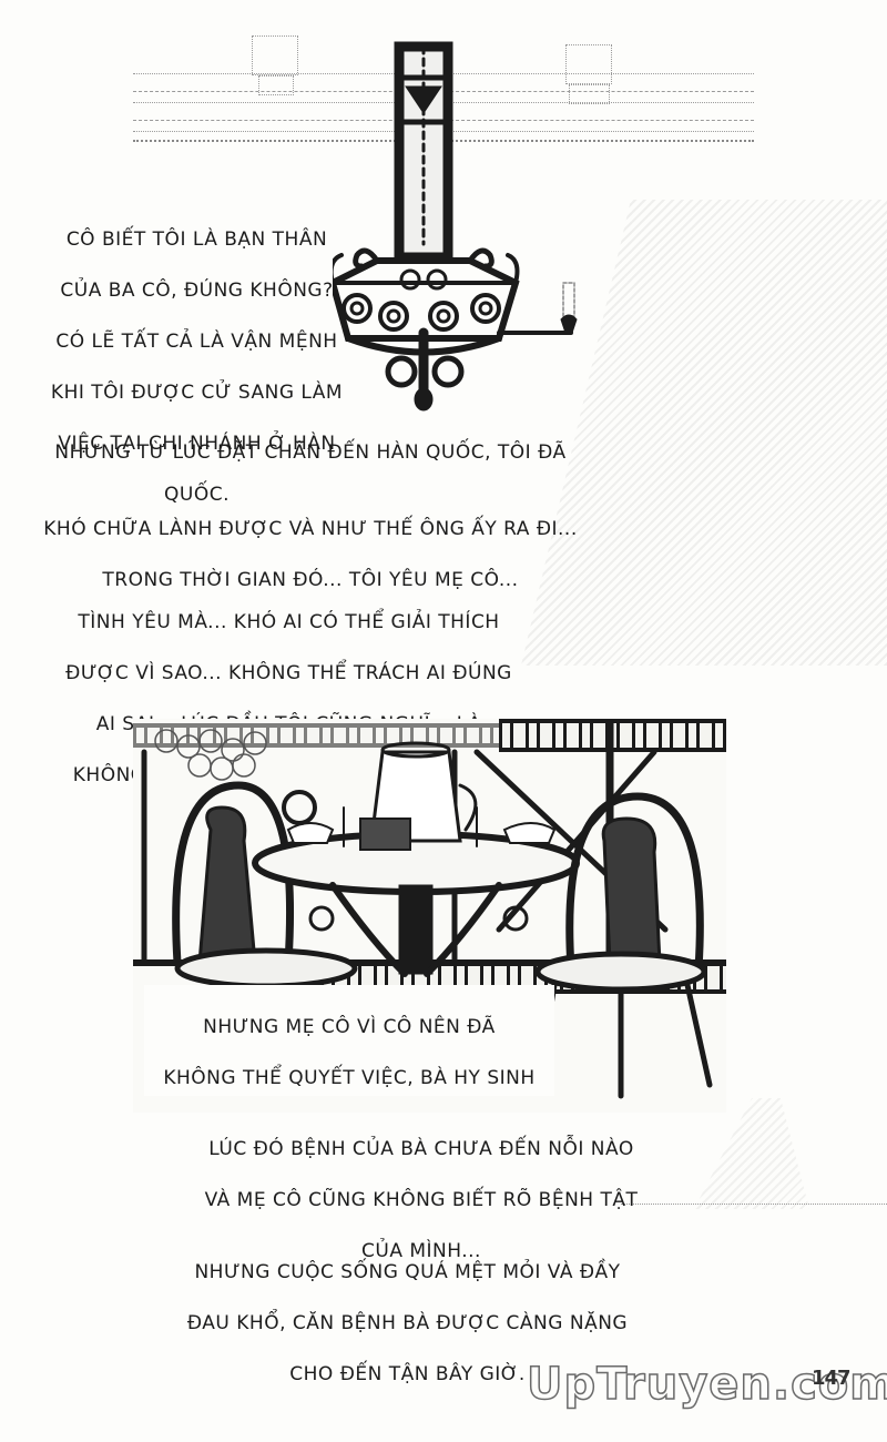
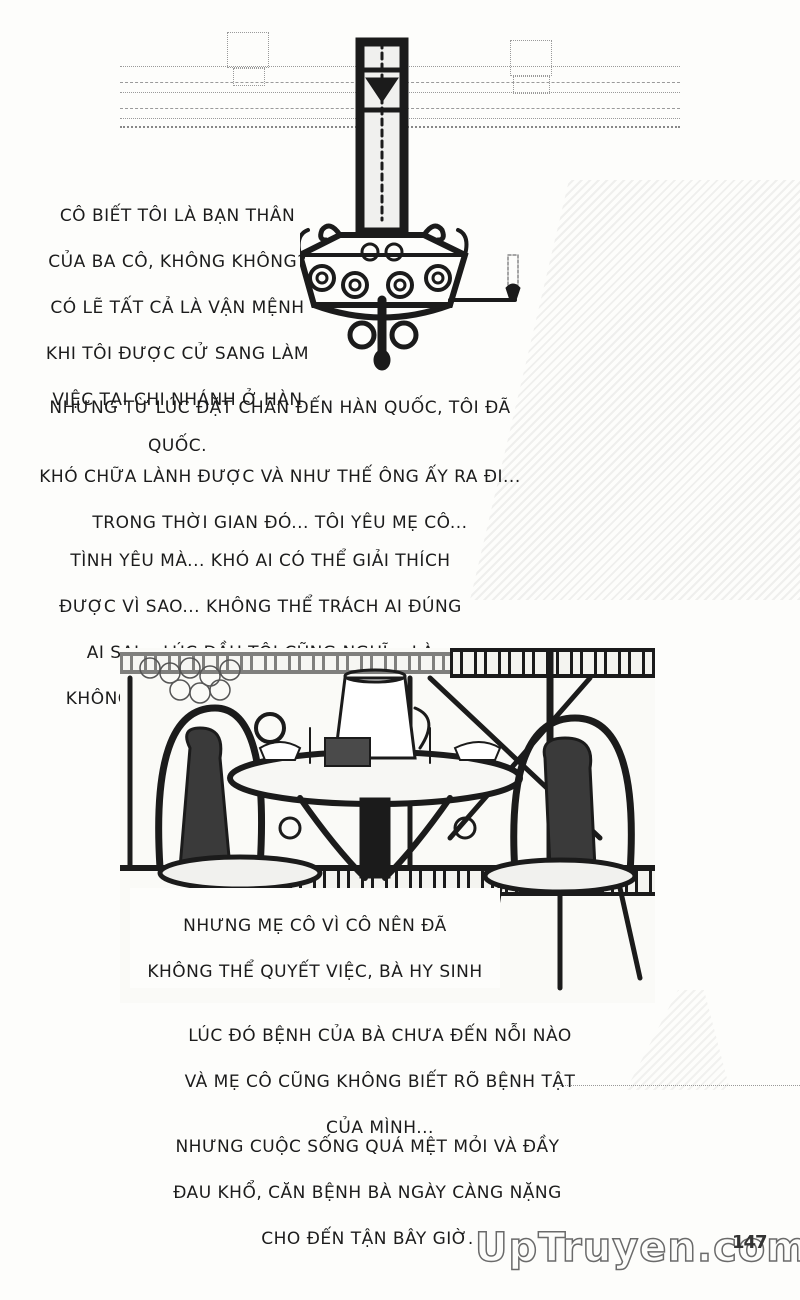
  CÔ BIẾT TÔI LÀ BẠN THÂN
- CỦA BA CÔ, ĐÚNG KHÔNG?
+ CỦA BA CÔ, KHÔNG KHÔNG?
  CÓ LẼ TẤT CẢ LÀ VẬN MỆNH
  KHI TÔI ĐƯỢC CỬ SANG LÀM
  VIỆC TẠI CHI NHÁNH Ở HÀN
  QUỐC.
  NHƯNG TỪ LÚC ĐẶT CHÂN ĐẾN HÀN QUỐC, TÔI ĐÃ
  KHÓ CHỮA LÀNH ĐƯỢC VÀ NHƯ THẾ ÔNG ẤY RA ĐI...
  TRONG THỜI GIAN ĐÓ... TÔI YÊU MẸ CÔ...
  TÌNH YÊU MÀ... KHÓ AI CÓ THỂ GIẢI THÍCH
  ĐƯỢC VÌ SAO... KHÔNG THỂ TRÁCH AI ĐÚNG
  NHƯNG MẸ CÔ VÌ CÔ NÊN ĐÃ
  KHÔNG THỂ QUYẾT VIỆC, BÀ HY SINH
  LÚC ĐÓ BỆNH CỦA BÀ CHƯA ĐẾN NỖI NÀO
  VÀ MẸ CÔ CŨNG KHÔNG BIẾT RÕ BỆNH TẬT
  CỦA MÌNH...
  NHƯNG CUỘC SỐNG QUÁ MỆT MỎI VÀ ĐẦY
- ĐAU KHỔ, CĂN BỆNH BÀ ĐƯỢC CÀNG NẶNG
+ ĐAU KHỔ, CĂN BỆNH BÀ NGÀY CÀNG NẶNG
  CHO ĐẾN TẬN BÂY GIỜ.
  UpTruyen.com
  147
